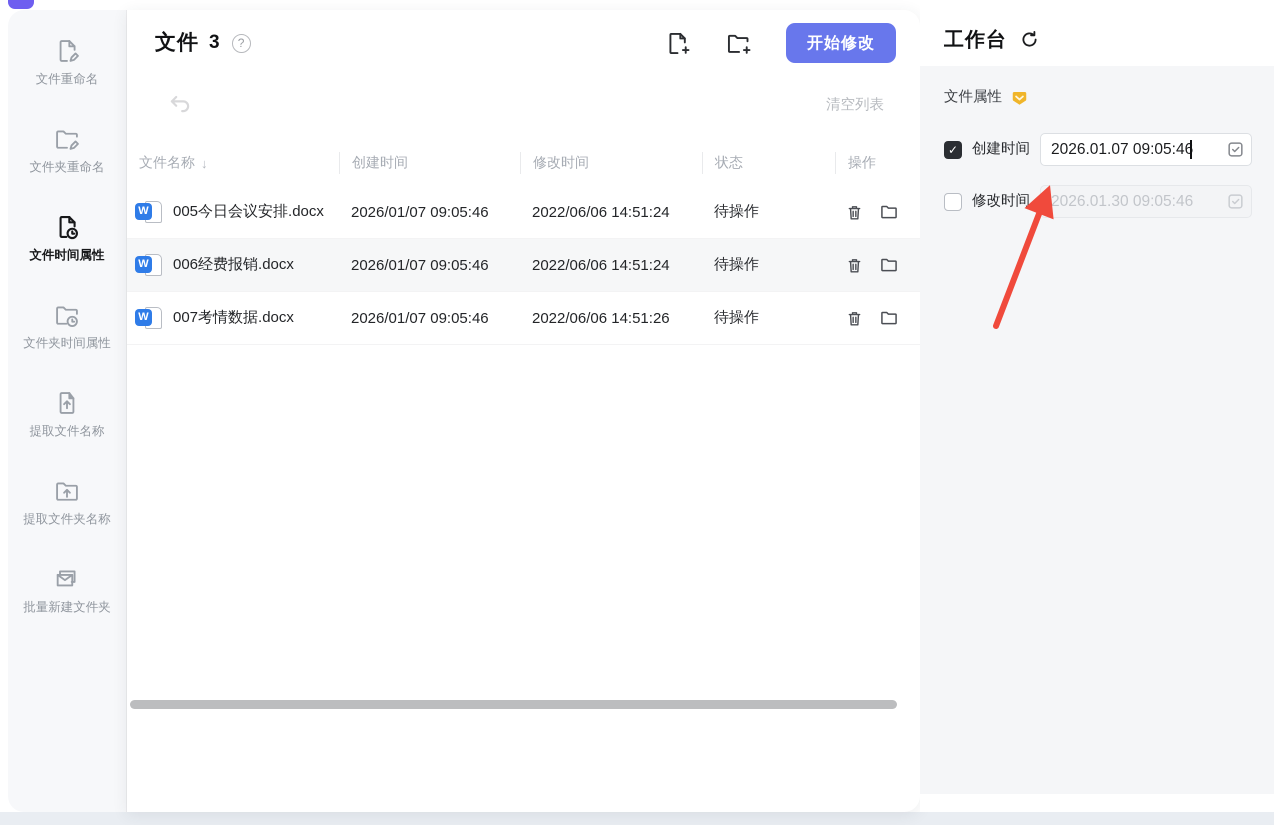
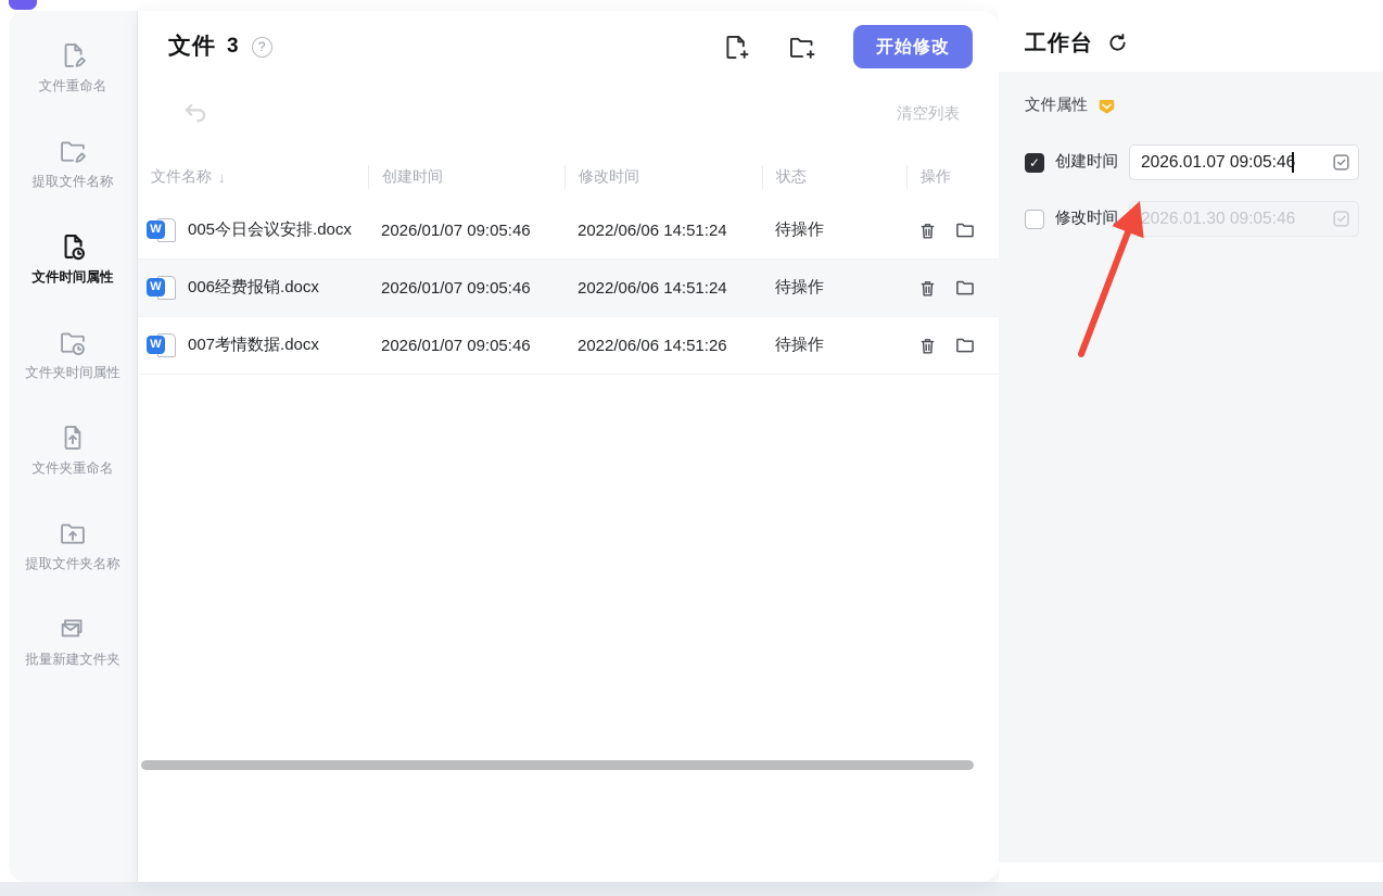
  文件重命名
- 文件夹重命名
+ 提取文件名称
  文件时间属性
  文件夹时间属性
- 提取文件名称
+ 文件夹重命名
  提取文件夹名称
  批量新建文件夹
  文件
  3
  ?
  开始修改
  清空列表
  文件名称
  ↓
  创建时间
  修改时间
  状态
  操作
  W
  005今日会议安排.docx
  2026/01/07 09:05:46
  2022/06/06 14:51:24
  待操作
  W
  006经费报销.docx
  2026/01/07 09:05:46
  2022/06/06 14:51:24
  待操作
  W
  007考情数据.docx
  2026/01/07 09:05:46
  2022/06/06 14:51:26
  待操作
  工作台
  文件属性
  ✓
  创建时间
  2026.01.07 09:05:46
  修改时间
  2026.01.30 09:05:46
